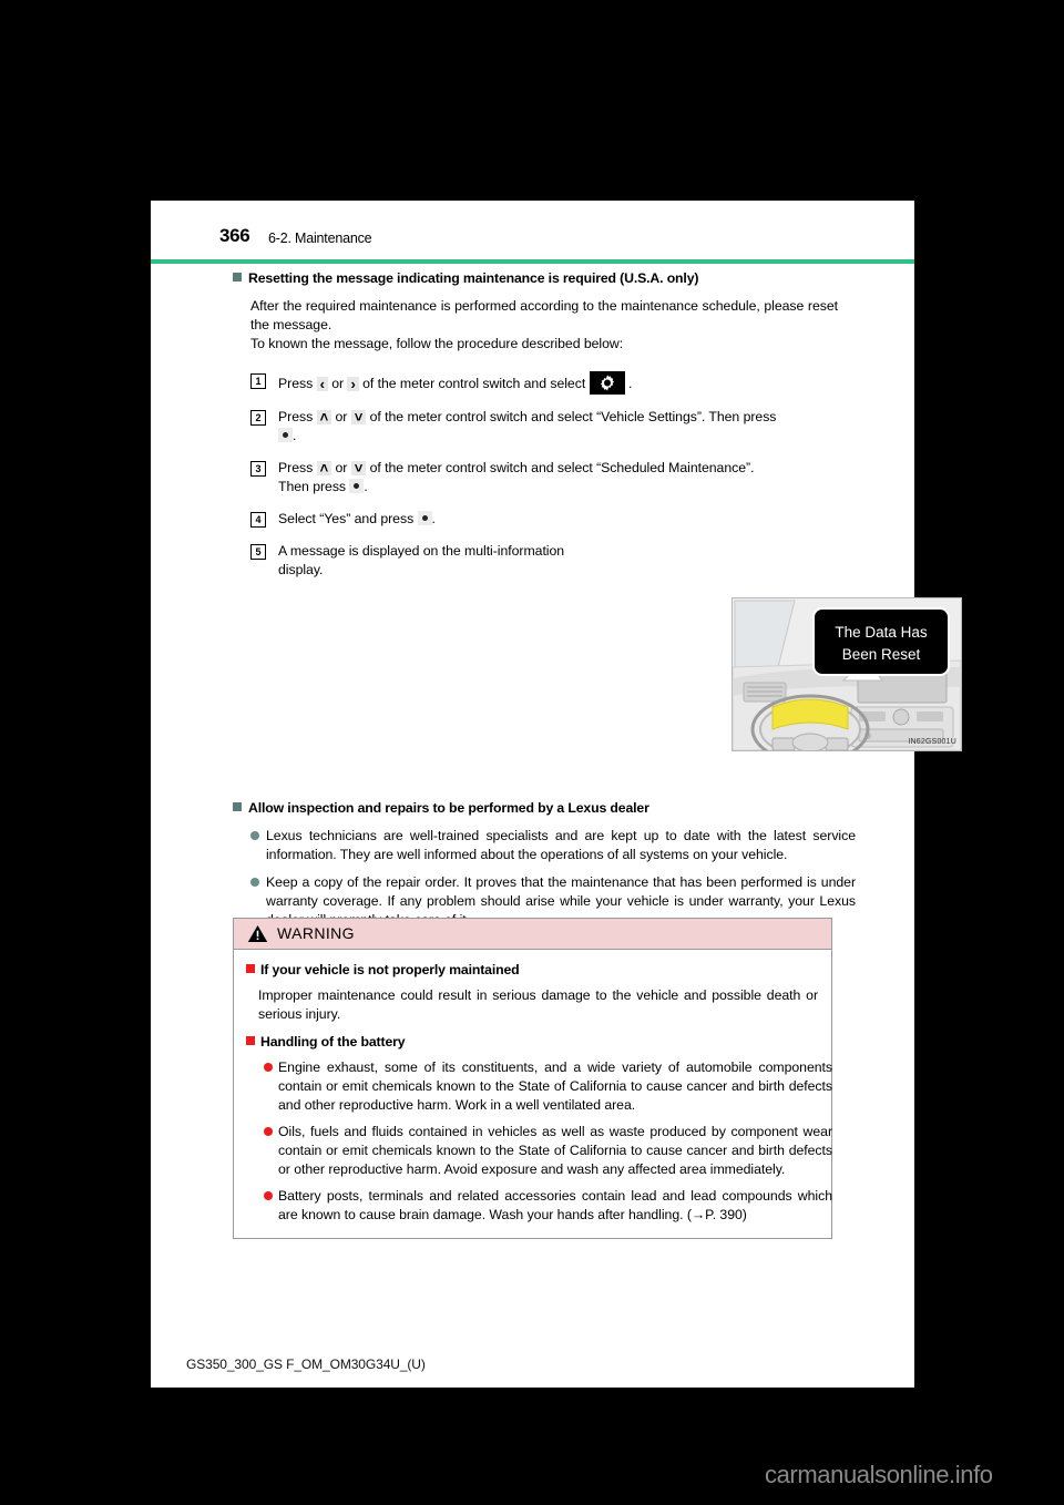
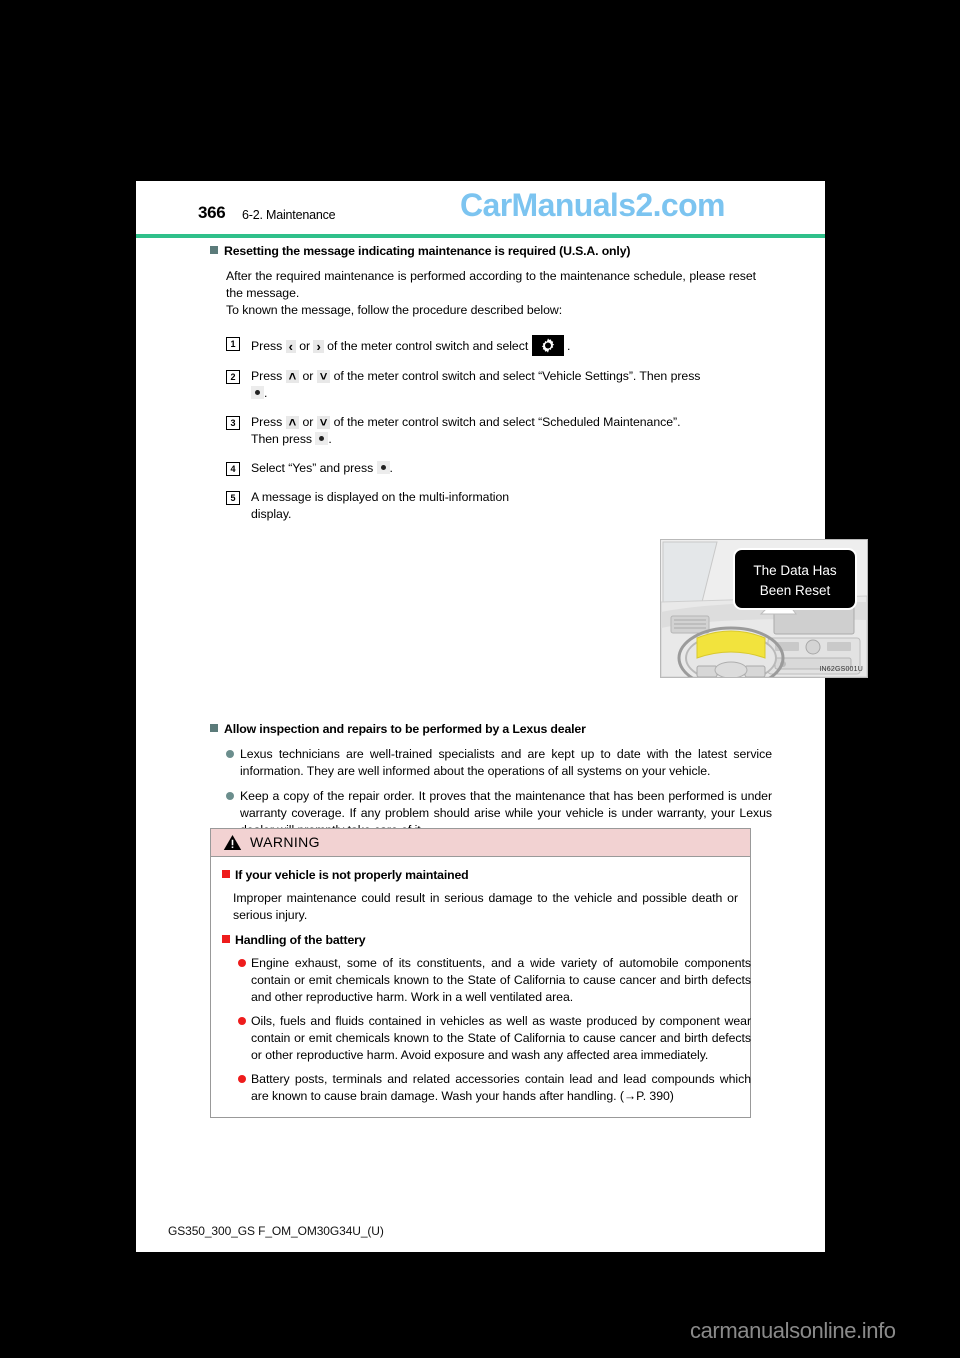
  carmanualsonline.info
  366
  6-2. Maintenance
+ CarManuals2.com
  Resetting the message indicating maintenance is required (U.S.A. only)
  After the required maintenance is performed according to the maintenance schedule, please reset the message.
  To known the message, follow the procedure described below:
  1
  Press ‹ or › of the meter control switch and select .
  2
  Press ˄ or ˅ of the meter control switch and select “Vehicle Settings”. Then press
  .
  3
  Press ˄ or ˅ of the meter control switch and select “Scheduled Maintenance”.
  Then press .
  4
  Select “Yes” and press .
  5
  A message is displayed on the multi-information display.
  The Data Has
  Been Reset
  Allow inspection and repairs to be performed by a Lexus dealer
  Lexus technicians are well-trained specialists and are kept up to date with the latest service information. They are well informed about the operations of all systems on your vehicle.
  Keep a copy of the repair order. It proves that the maintenance that has been performed is under warranty coverage. If any problem should arise while your vehicle is under warranty, your Lexus
  WARNING
  If your vehicle is not properly maintained
  Improper maintenance could result in serious damage to the vehicle and possible death or serious injury.
  Handling of the battery
  Engine exhaust, some of its constituents, and a wide variety of automobile components contain or emit chemicals known to the State of California to cause cancer and birth defects and other reproductive harm. Work in a well ventilated area.
  Oils, fuels and fluids contained in vehicles as well as waste produced by component wear contain or emit chemicals known to the State of California to cause cancer and birth defects or other reproductive harm. Avoid exposure and wash any affected area immediately.
  Battery posts, terminals and related accessories contain lead and lead compounds which are known to cause brain damage. Wash your hands after handling. (→P. 390)
  GS350_300_GS F_OM_OM30G34U_(U)
